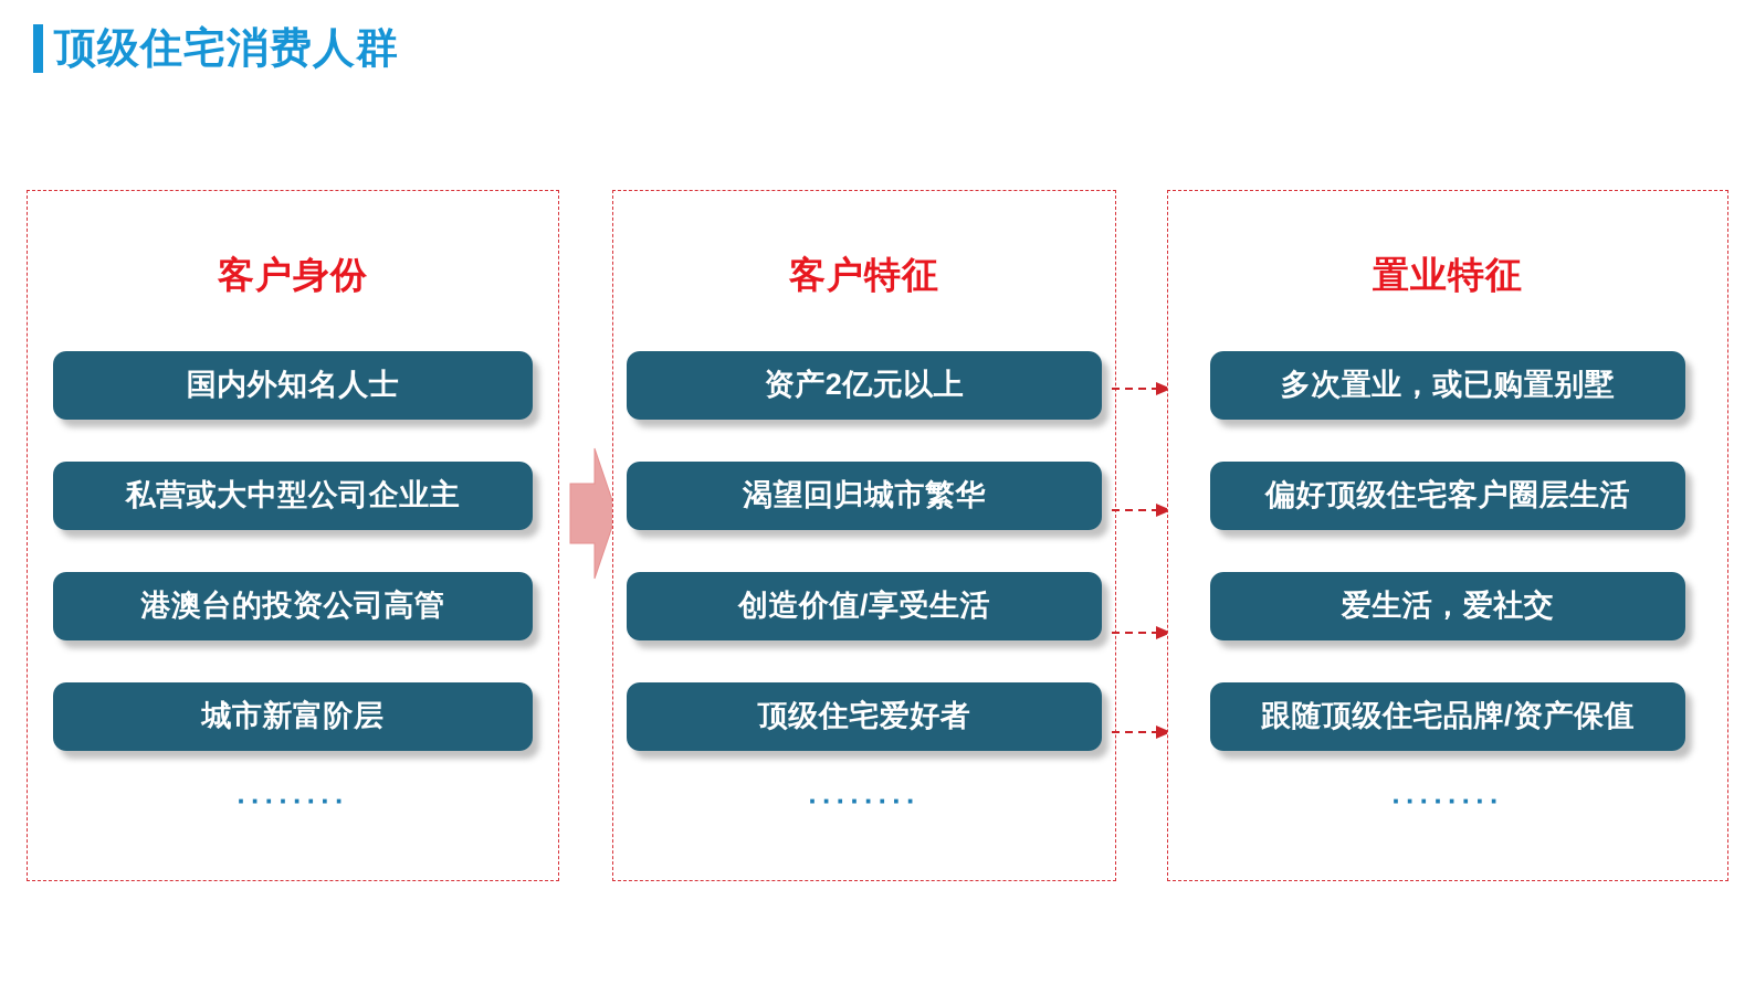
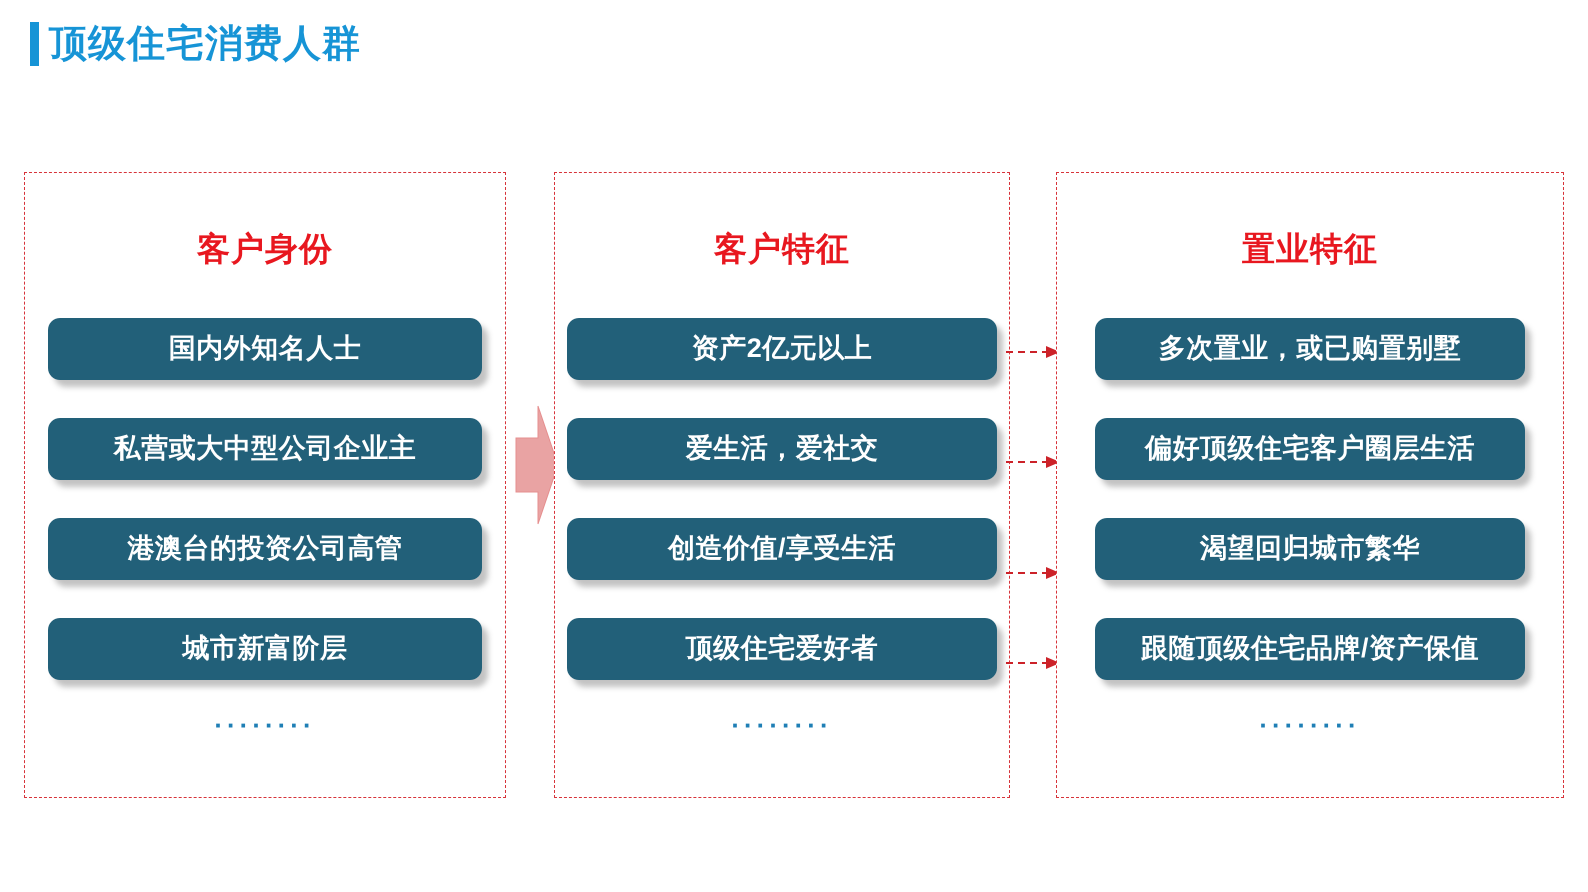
  顶级住宅消费人群
  客户身份
  国内外知名人士
  私营或大中型公司企业主
  港澳台的投资公司高管
  城市新富阶层
  ········
  客户特征
  资产2亿元以上
- 渴望回归城市繁华
+ 爱生活，爱社交
  创造价值/享受生活
  顶级住宅爱好者
  ········
  置业特征
  多次置业，或已购置别墅
  偏好顶级住宅客户圈层生活
- 爱生活，爱社交
+ 渴望回归城市繁华
  跟随顶级住宅品牌/资产保值
  ········
